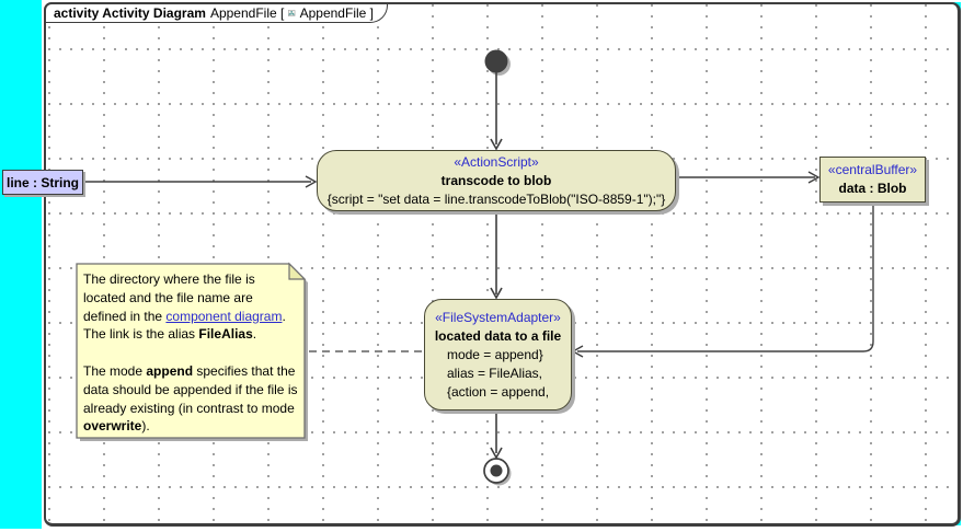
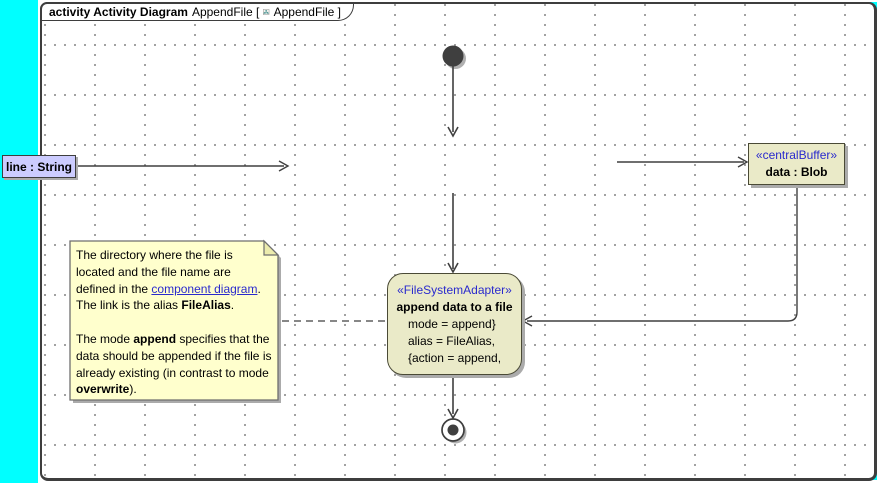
  activity Activity Diagram
  AppendFile [
  AppendFile ]
  line : String
- «ActionScript»
- transcode to blob
- {script = "set data = line.transcodeToBlob("ISO-8859-1");"}
  «centralBuffer»
  data : Blob
  «FileSystemAdapter»
- located data to a file
+ append data to a file
  mode = append}
  alias = FileAlias,
  {action = append,
  The directory where the file is located and the file name are defined in the component diagram. The link is the alias FileAlias.
  The mode append specifies that the data should be appended if the file is already existing (in contrast to mode overwrite).
